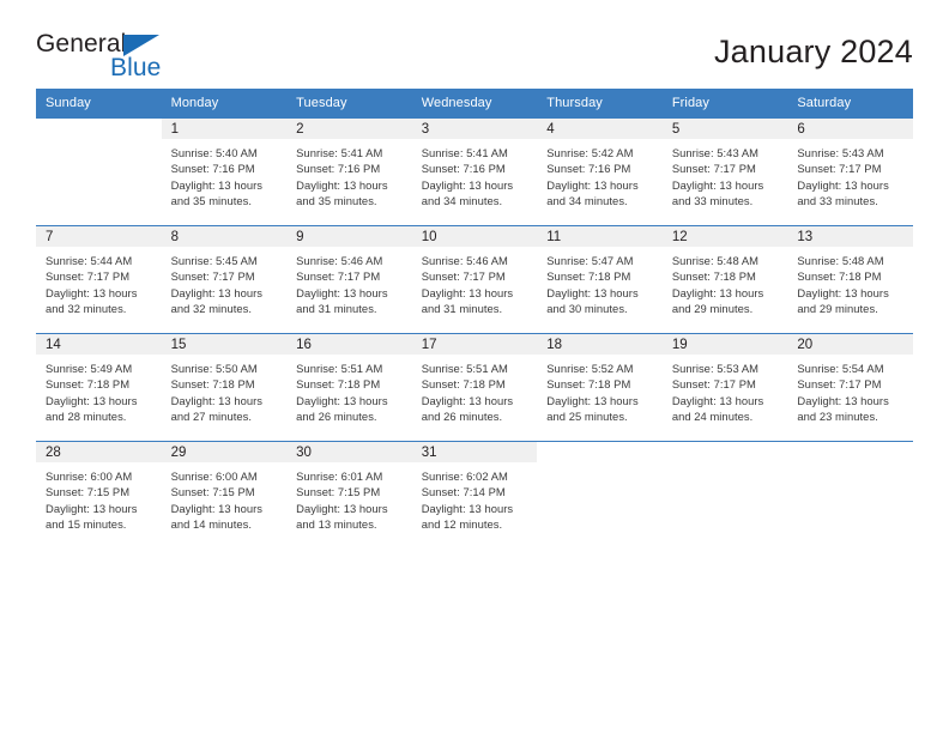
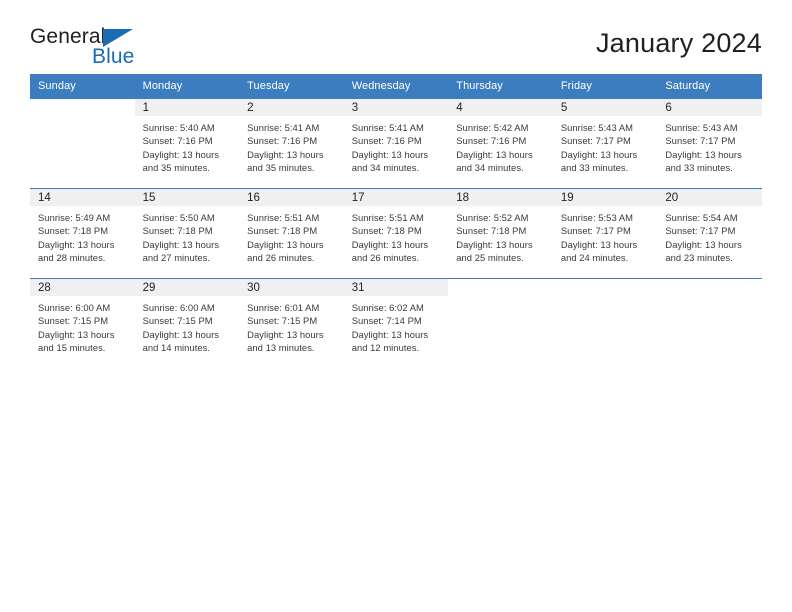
  General
  Blue
  January 2024
  Sunday	Monday	Tuesday	Wednesday	Thursday	Friday	Saturday
  	1Sunrise: 5:40 AMSunset: 7:16 PMDaylight: 13 hoursand 35 minutes.	2Sunrise: 5:41 AMSunset: 7:16 PMDaylight: 13 hoursand 35 minutes.	3Sunrise: 5:41 AMSunset: 7:16 PMDaylight: 13 hoursand 34 minutes.	4Sunrise: 5:42 AMSunset: 7:16 PMDaylight: 13 hoursand 34 minutes.	5Sunrise: 5:43 AMSunset: 7:17 PMDaylight: 13 hoursand 33 minutes.	6Sunrise: 5:43 AMSunset: 7:17 PMDaylight: 13 hoursand 33 minutes.
- 7Sunrise: 5:44 AMSunset: 7:17 PMDaylight: 13 hoursand 32 minutes.	8Sunrise: 5:45 AMSunset: 7:17 PMDaylight: 13 hoursand 32 minutes.	9Sunrise: 5:46 AMSunset: 7:17 PMDaylight: 13 hoursand 31 minutes.	10Sunrise: 5:46 AMSunset: 7:17 PMDaylight: 13 hoursand 31 minutes.	11Sunrise: 5:47 AMSunset: 7:18 PMDaylight: 13 hoursand 30 minutes.	12Sunrise: 5:48 AMSunset: 7:18 PMDaylight: 13 hoursand 29 minutes.	13Sunrise: 5:48 AMSunset: 7:18 PMDaylight: 13 hoursand 29 minutes.
  14Sunrise: 5:49 AMSunset: 7:18 PMDaylight: 13 hoursand 28 minutes.	15Sunrise: 5:50 AMSunset: 7:18 PMDaylight: 13 hoursand 27 minutes.	16Sunrise: 5:51 AMSunset: 7:18 PMDaylight: 13 hoursand 26 minutes.	17Sunrise: 5:51 AMSunset: 7:18 PMDaylight: 13 hoursand 26 minutes.	18Sunrise: 5:52 AMSunset: 7:18 PMDaylight: 13 hoursand 25 minutes.	19Sunrise: 5:53 AMSunset: 7:17 PMDaylight: 13 hoursand 24 minutes.	20Sunrise: 5:54 AMSunset: 7:17 PMDaylight: 13 hoursand 23 minutes.
  28Sunrise: 6:00 AMSunset: 7:15 PMDaylight: 13 hoursand 15 minutes.	29Sunrise: 6:00 AMSunset: 7:15 PMDaylight: 13 hoursand 14 minutes.	30Sunrise: 6:01 AMSunset: 7:15 PMDaylight: 13 hoursand 13 minutes.	31Sunrise: 6:02 AMSunset: 7:14 PMDaylight: 13 hoursand 12 minutes.
